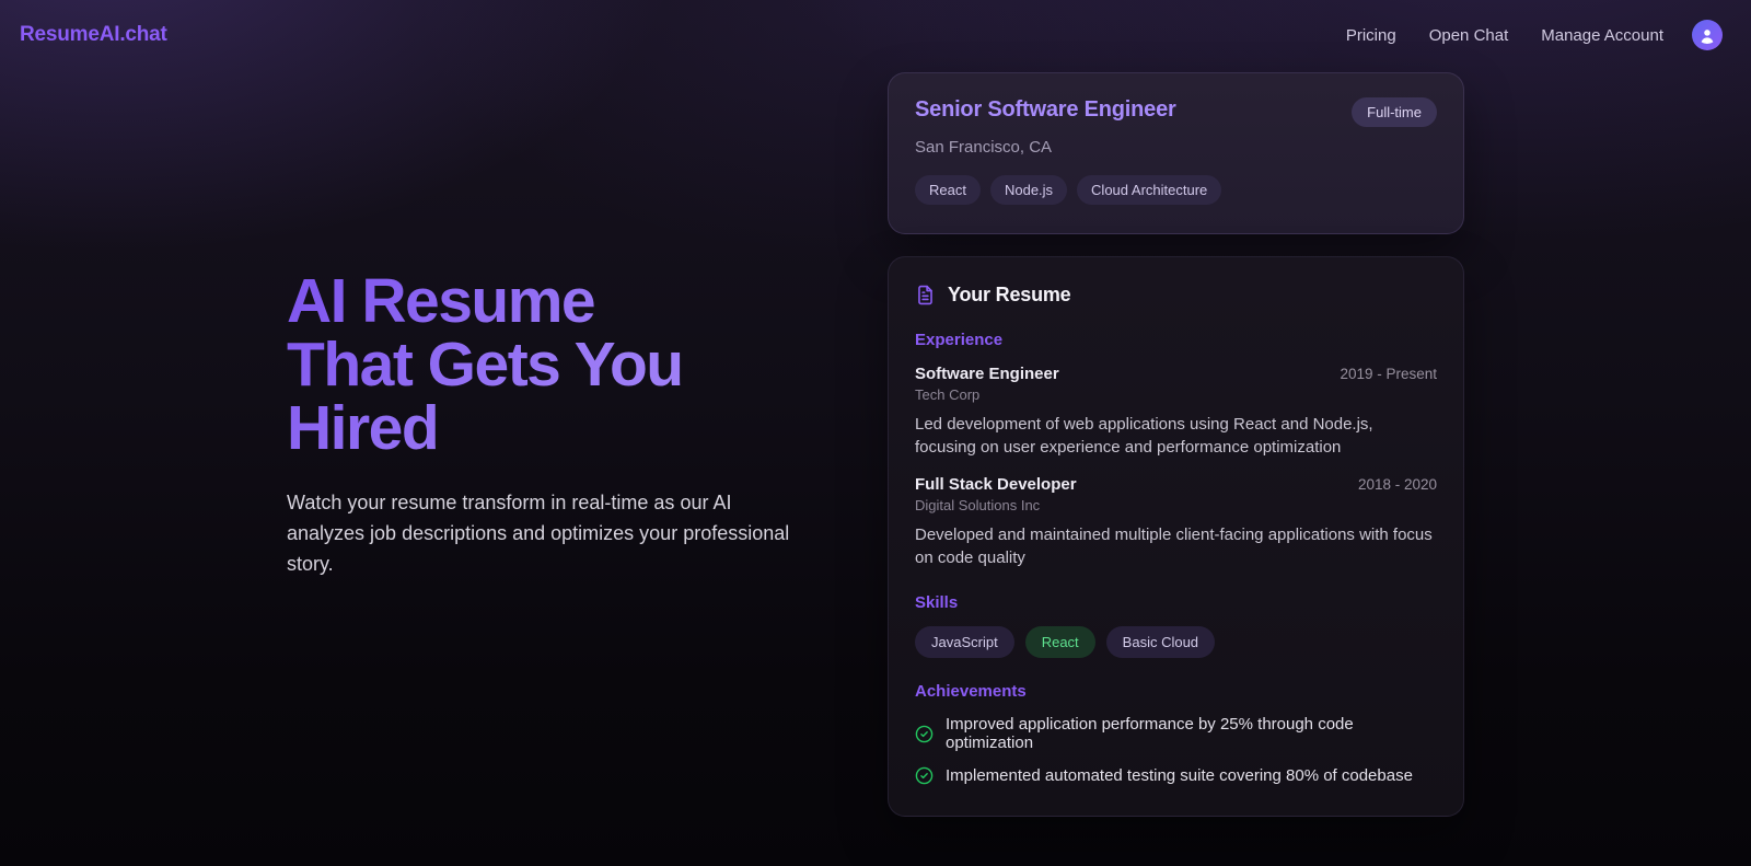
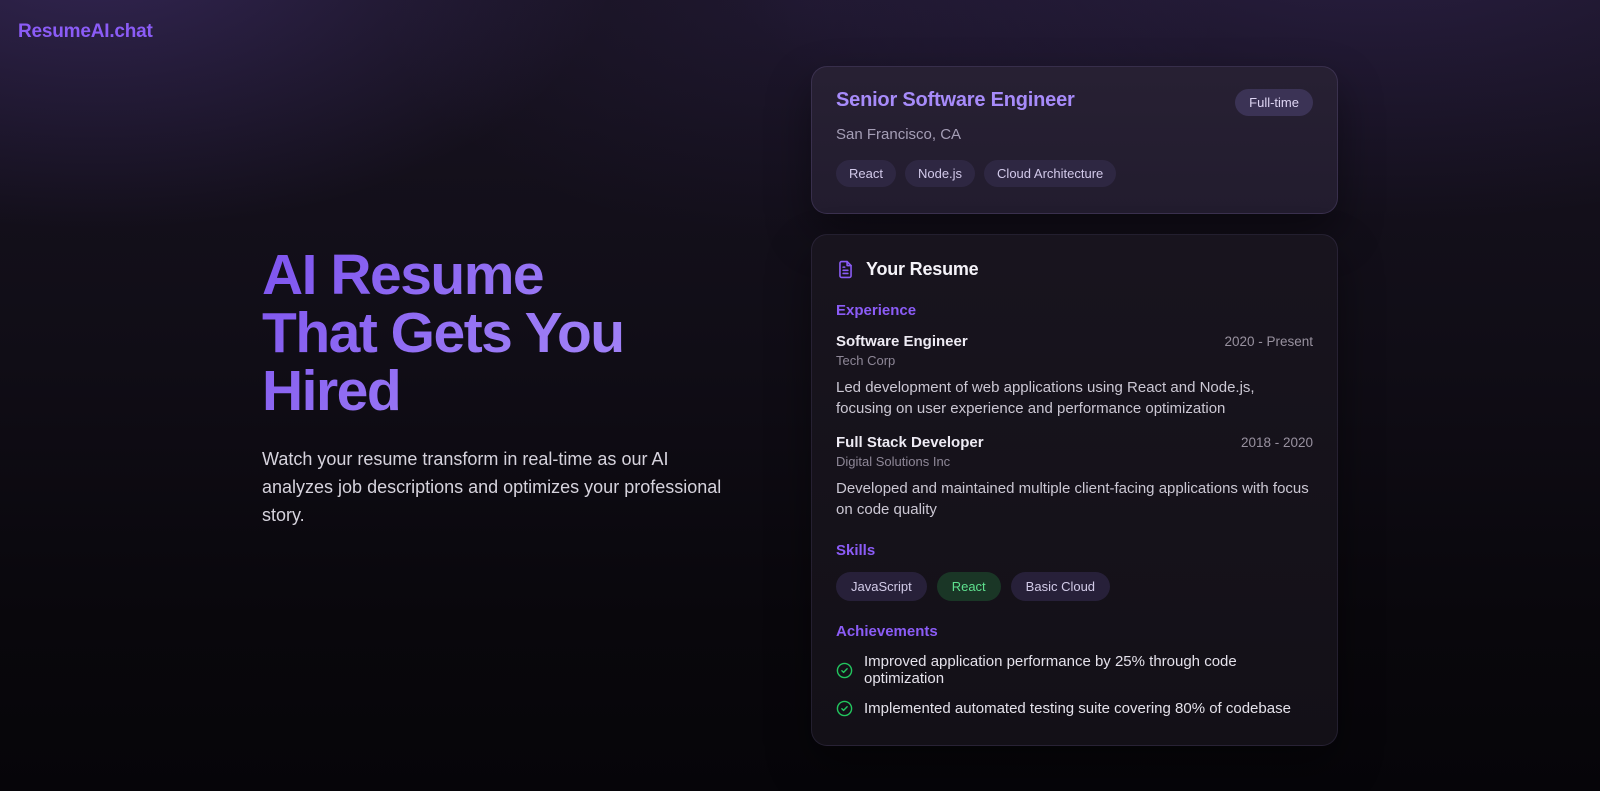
  ResumeAI.chat
- Pricing
- Open Chat
- Manage Account
  AI Resume
  That Gets You
  Hired
  Watch your resume transform in real-time as our AI analyzes job descriptions and optimizes your professional story.
  Senior Software Engineer
  Full-time
  San Francisco, CA
  React
  Node.js
  Cloud Architecture
  Your Resume
  Experience
  Software Engineer
- 2019 - Present
+ 2020 - Present
  Tech Corp
  Led development of web applications using React and Node.js, focusing on user experience and performance optimization
  Full Stack Developer
  2018 - 2020
  Digital Solutions Inc
  Developed and maintained multiple client-facing applications with focus on code quality
  Skills
  JavaScript
  React
  Basic Cloud
  Achievements
  Improved application performance by 25% through code optimization
  Implemented automated testing suite covering 80% of codebase
